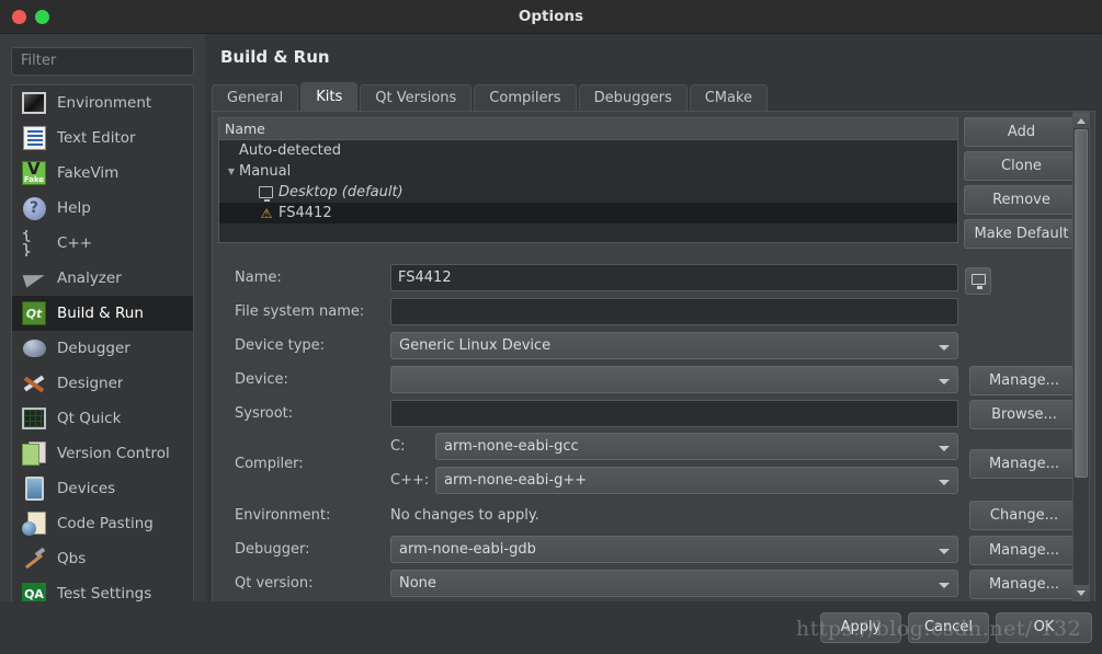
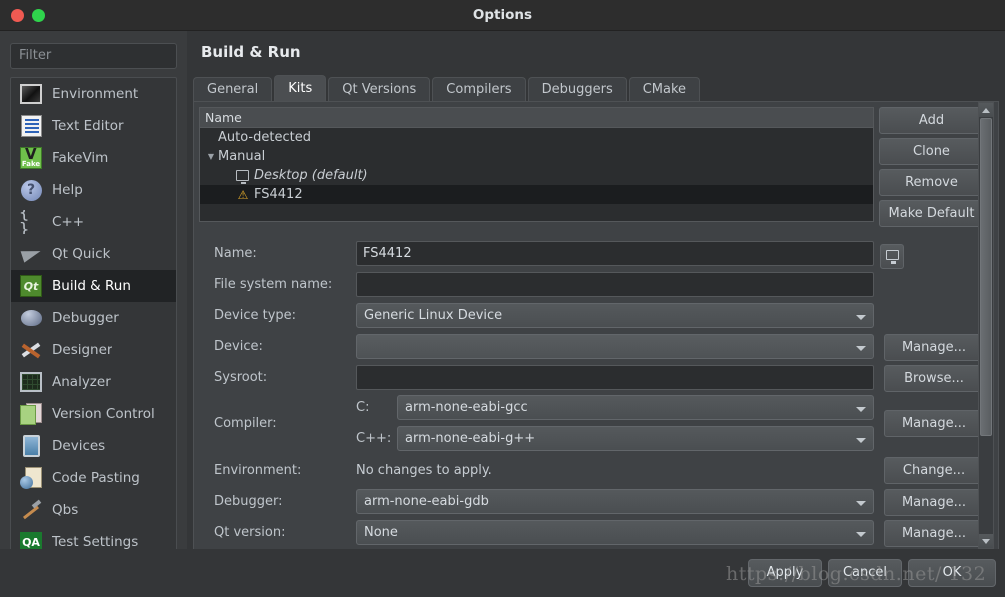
  Options
  Filter
  Environment
  Text Editor
  Fake
  FakeVim
  ?
  Help
  { }
  C++
- Analyzer
+ Qt Quick
  Build & Run
  Debugger
  Designer
- Qt Quick
+ Analyzer
  Version Control
  Devices
  Code Pasting
  Qbs
  QA
  Test Settings
  Build & Run
  General
  Kits
  Qt Versions
  Compilers
  Debuggers
  CMake
  Name
  Auto-detected
  ▼
  Manual
  Desktop (default)
  ⚠
  FS4412
  Add
  Clone
  Remove
  Make Default
  Name:
  File system name:
  Device type:
  Device:
  Sysroot:
  Compiler:
  Environment:
  Debugger:
  Qt version:
  FS4412
  Generic Linux Device
  C:
  arm-none-eabi-gcc
  C++:
  arm-none-eabi-g++
  No changes to apply.
  arm-none-eabi-gdb
  None
  Manage...
  Browse...
  Manage...
  Change...
  Manage...
  Manage...
  Apply
  Cancel
  OK
  https://blog.csdn.net/ 132
